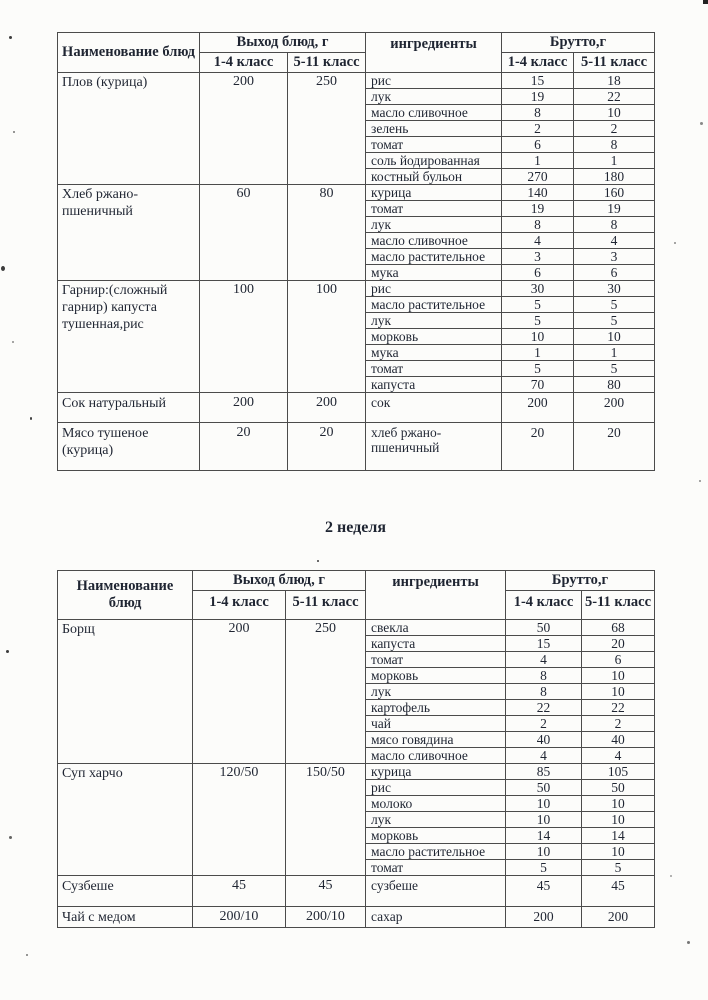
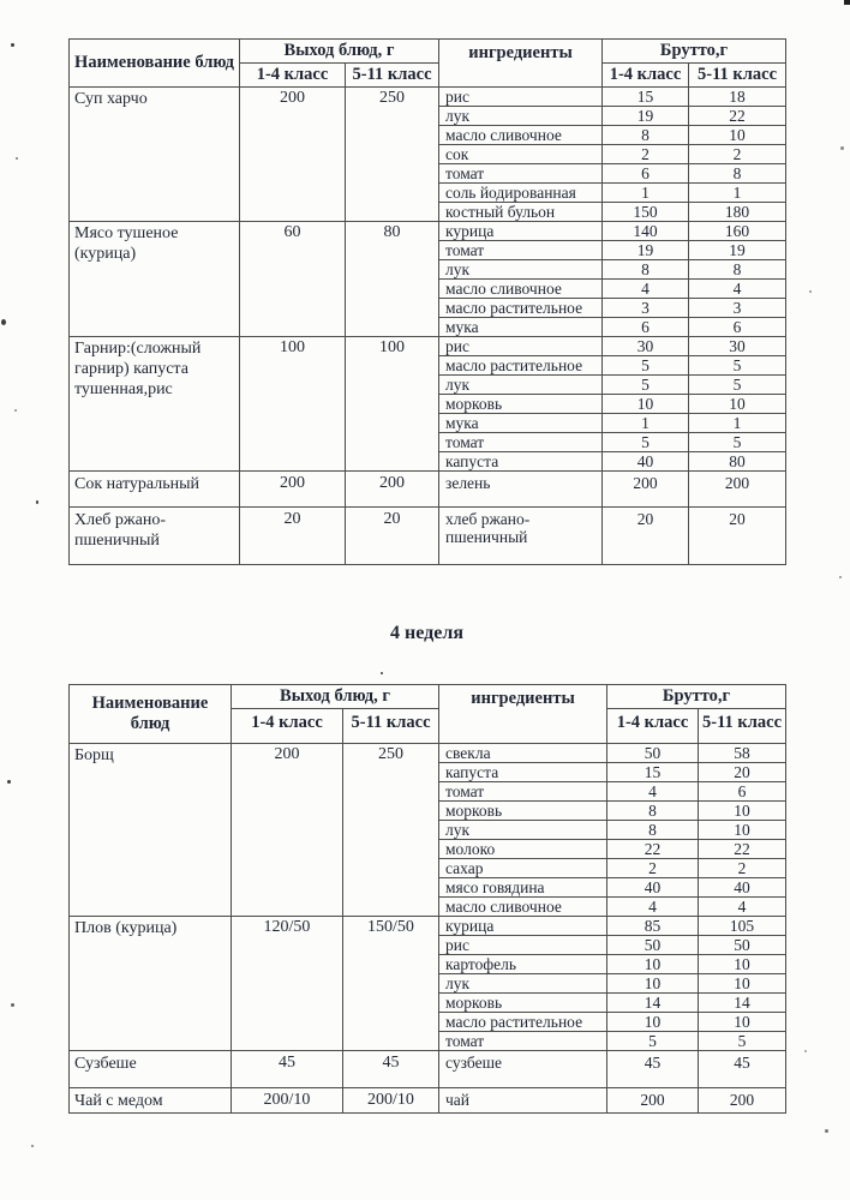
  Наименование блюд	Выход блюд, г	ингредиенты	Брутто,г
  1-4 класс	5-11 класс	1-4 класс	5-11 класс
- Плов (курица)	200	250	рис	15	18
+ Суп харчо	200	250	рис	15	18
  лук	19	22
  масло сливочное	8	10
- зелень	2	2
+ сок	2	2
  томат	6	8
  соль йодированная	1	1
- костный бульон	270	180
+ костный бульон	150	180
- Хлеб ржано-пшеничный	60	80	курица	140	160
+ Мясо тушеное (курица)	60	80	курица	140	160
  томат	19	19
  лук	8	8
  масло сливочное	4	4
  масло растительное	3	3
  мука	6	6
  Гарнир:(сложный гарнир) капуста тушенная,рис	100	100	рис	30	30
  масло растительное	5	5
  лук	5	5
  морковь	10	10
  мука	1	1
  томат	5	5
- капуста	70	80
+ капуста	40	80
- Сок натуральный	200	200	сок	200	200
+ Сок натуральный	200	200	зелень	200	200
- Мясо тушеное (курица)	20	20	хлеб ржано-пшеничный	20	20
+ Хлеб ржано-пшеничный	20	20	хлеб ржано-пшеничный	20	20
- 2 неделя
+ 4 неделя
  Наименование блюд	Выход блюд, г	ингредиенты	Брутто,г
  1-4 класс	5-11 класс	1-4 класс	5-11 класс
- Борщ	200	250	свекла	50	68
+ Борщ	200	250	свекла	50	58
  капуста	15	20
  томат	4	6
  морковь	8	10
  лук	8	10
- картофель	22	22
+ молоко	22	22
- чай	2	2
+ сахар	2	2
  мясо говядина	40	40
  масло сливочное	4	4
- Суп харчо	120/50	150/50	курица	85	105
+ Плов (курица)	120/50	150/50	курица	85	105
  рис	50	50
- молоко	10	10
+ картофель	10	10
  лук	10	10
  морковь	14	14
  масло растительное	10	10
  томат	5	5
  Сузбеше	45	45	сузбеше	45	45
- Чай с медом	200/10	200/10	сахар	200	200
+ Чай с медом	200/10	200/10	чай	200	200
